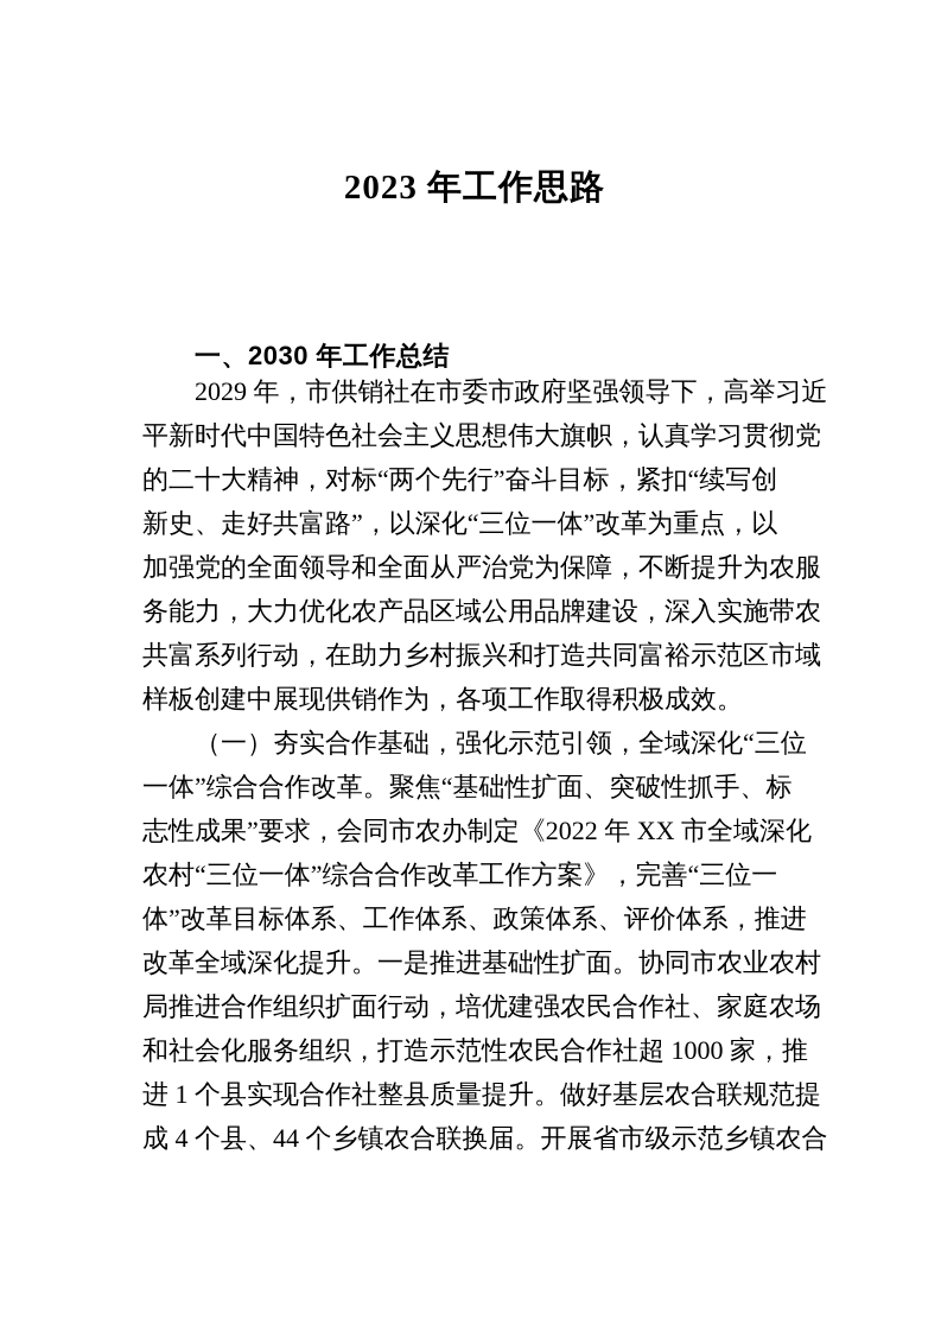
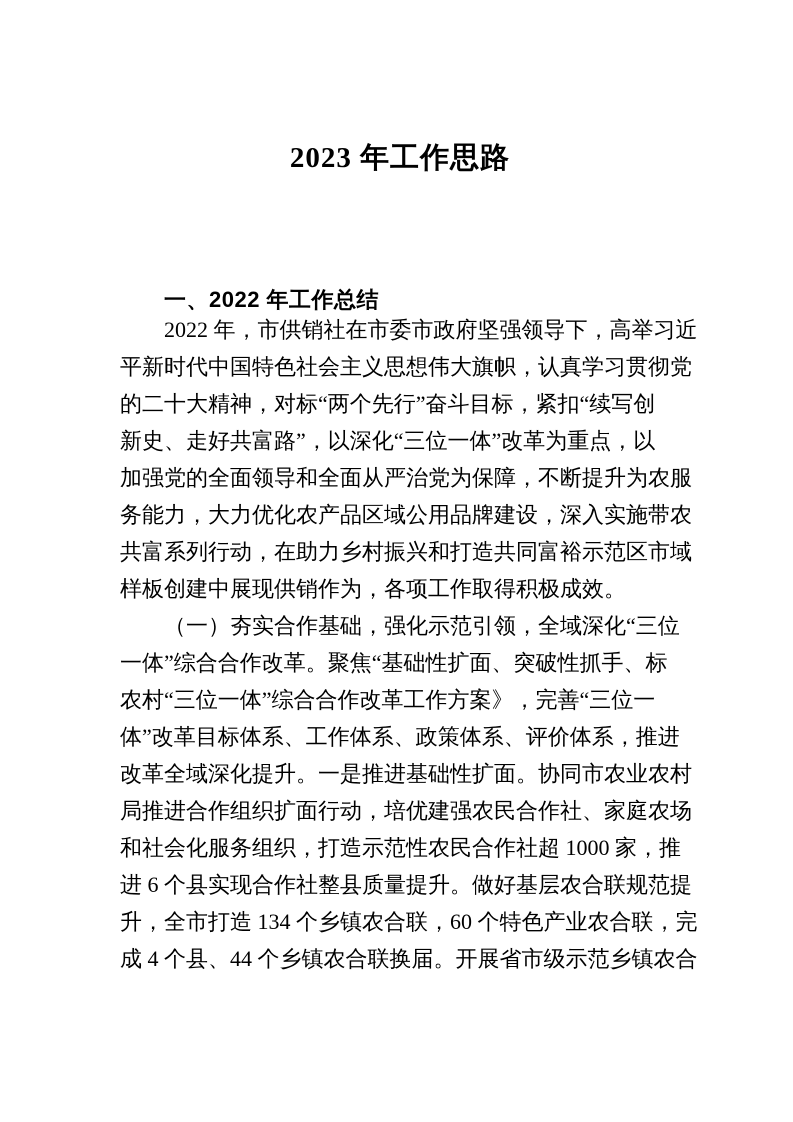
  2023 年工作思路
- 一、2030 年工作总结
+ 一、2022 年工作总结
- 2029 年，市供销社在市委市政府坚强领导下，高举习近
+ 2022 年，市供销社在市委市政府坚强领导下，高举习近
  平新时代中国特色社会主义思想伟大旗帜，认真学习贯彻党
  的二十大精神，对标“两个先行”奋斗目标，紧扣“续写创
  新史、走好共富路”，以深化“三位一体”改革为重点，以
  加强党的全面领导和全面从严治党为保障，不断提升为农服
  务能力，大力优化农产品区域公用品牌建设，深入实施带农
  共富系列行动，在助力乡村振兴和打造共同富裕示范区市域
  样板创建中展现供销作为，各项工作取得积极成效。
  （一）夯实合作基础，强化示范引领，全域深化“三位
  一体”综合合作改革。聚焦“基础性扩面、突破性抓手、标
- 志性成果”要求，会同市农办制定《2022 年 XX 市全域深化
  农村“三位一体”综合合作改革工作方案》，完善“三位一
  体”改革目标体系、工作体系、政策体系、评价体系，推进
  改革全域深化提升。一是推进基础性扩面。协同市农业农村
  局推进合作组织扩面行动，培优建强农民合作社、家庭农场
  和社会化服务组织，打造示范性农民合作社超 1000 家，推
- 进 1 个县实现合作社整县质量提升。做好基层农合联规范提
+ 进 6 个县实现合作社整县质量提升。做好基层农合联规范提
+ 升，全市打造 134 个乡镇农合联，60 个特色产业农合联，完
  成 4 个县、44 个乡镇农合联换届。开展省市级示范乡镇农合
